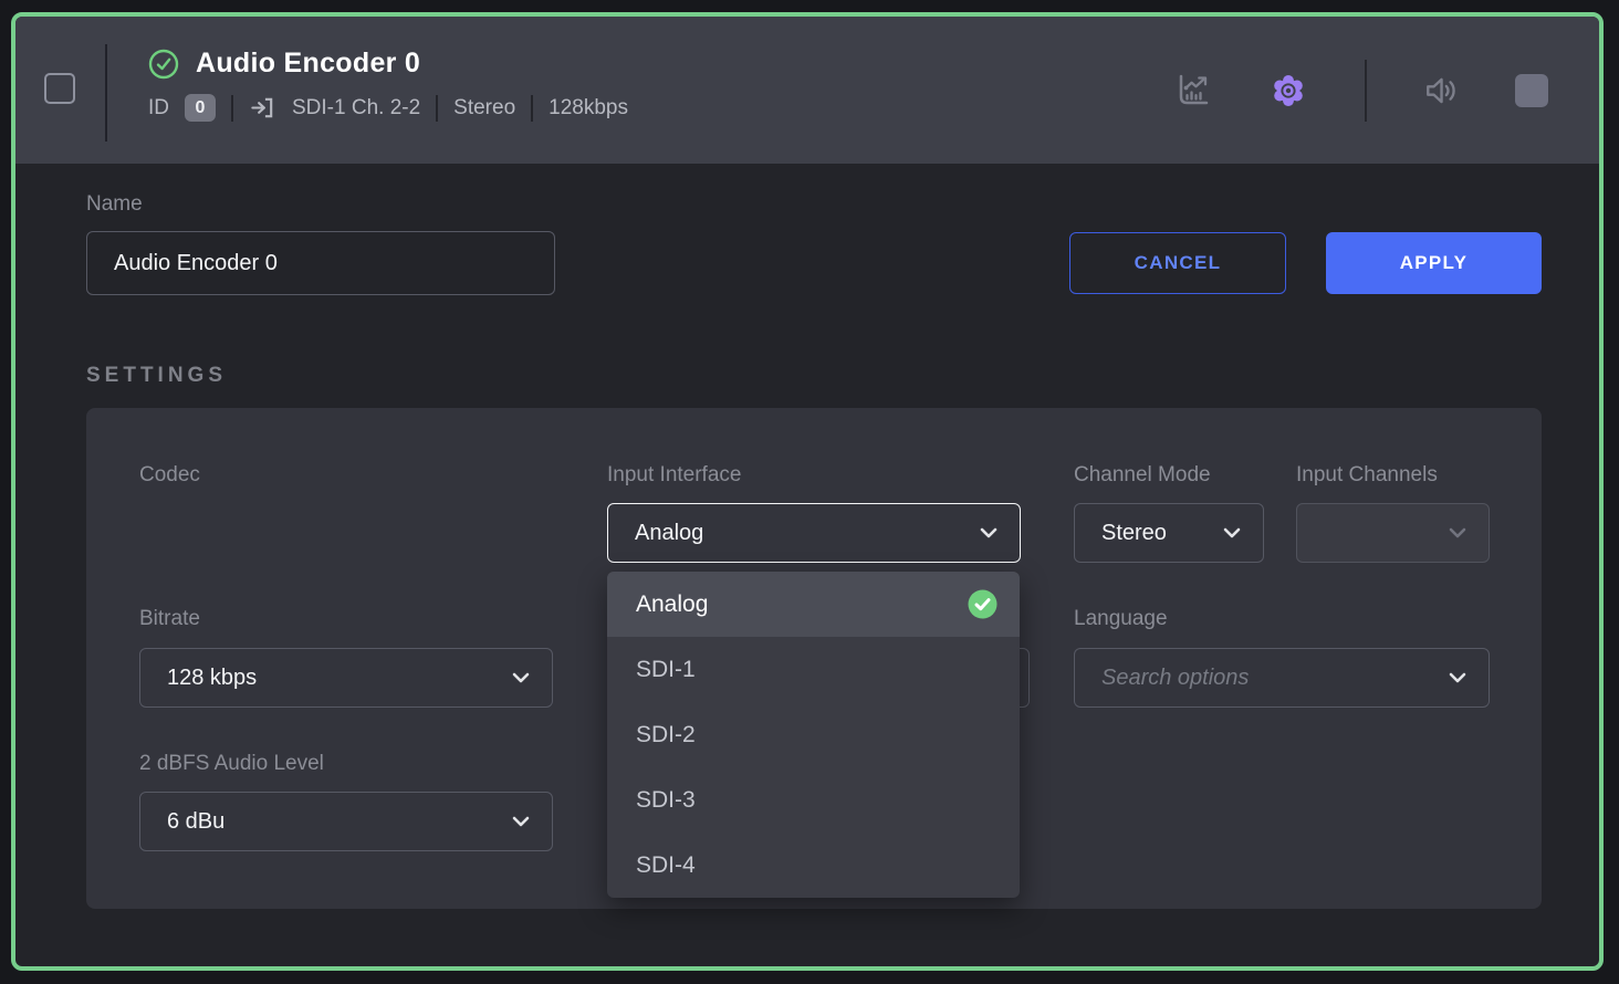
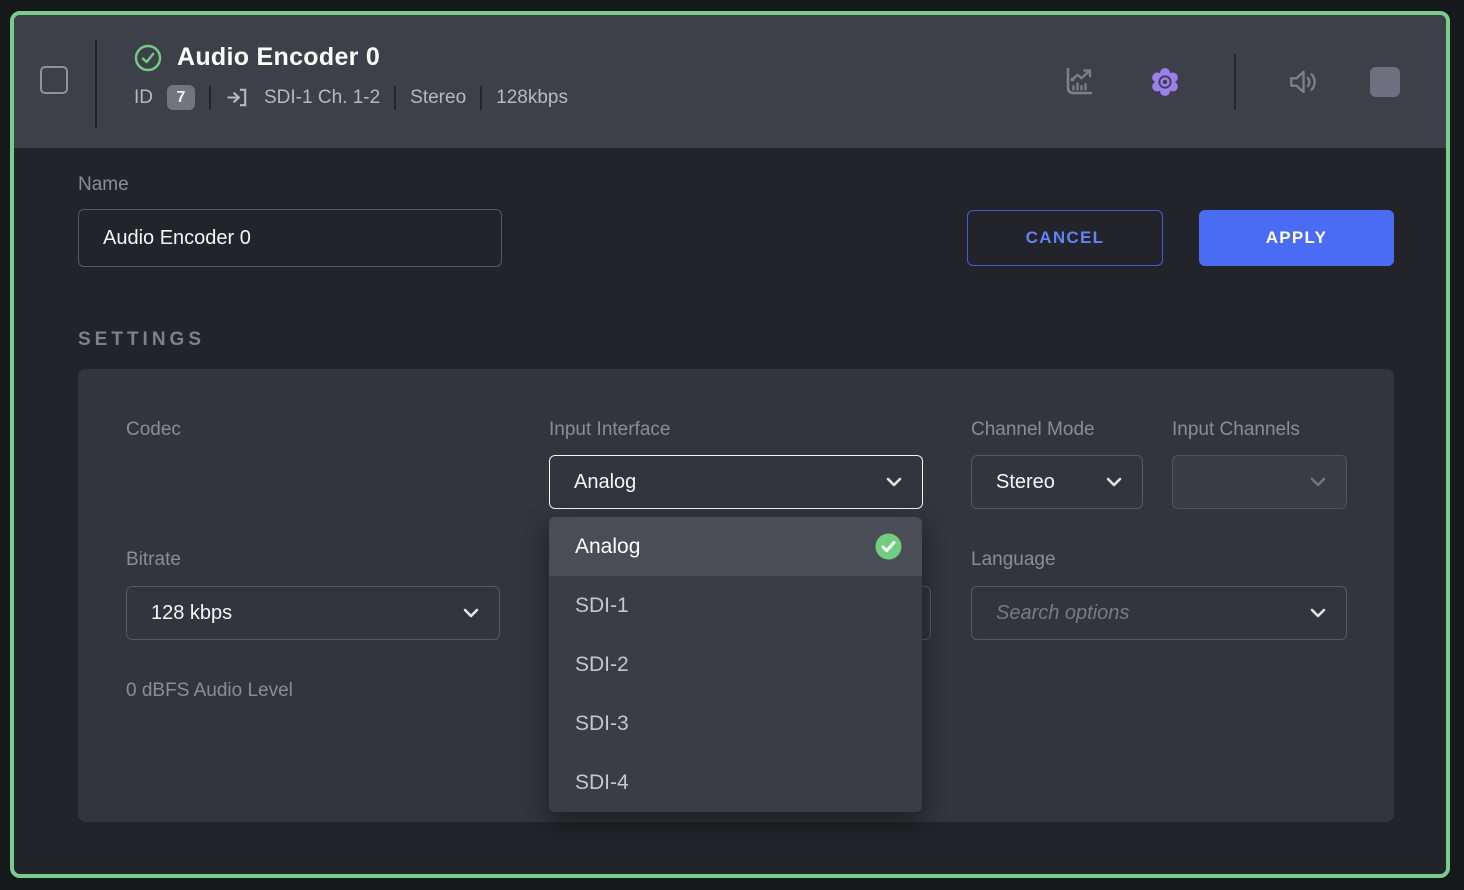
  Audio Encoder 0
  ID
- 0
+ 7
- SDI-1 Ch. 2-2
+ SDI-1 Ch. 1-2
  Stereo
  128kbps
  Name
  Audio Encoder 0
  CANCEL
  APPLY
  SETTINGS
  Codec
  Input Interface
  Channel Mode
  Input Channels
  Analog
  Stereo
  Bitrate
  Language
  128 kbps
  Search options
- 2 dBFS Audio Level
+ 0 dBFS Audio Level
- 6 dBu
  Analog
  SDI-1
  SDI-2
  SDI-3
  SDI-4
